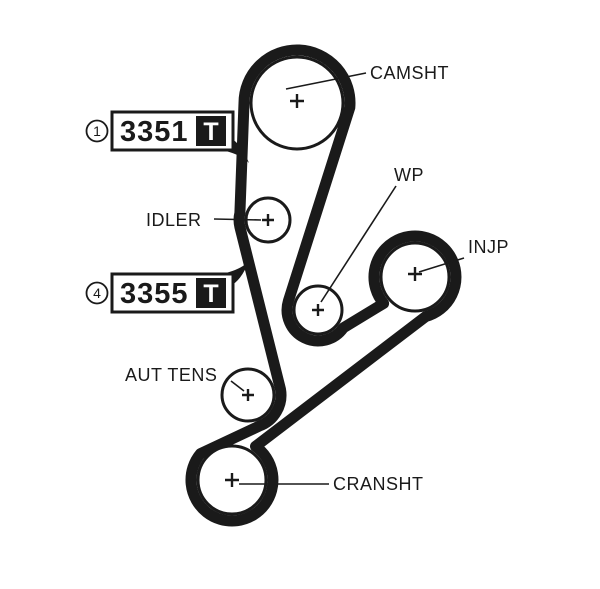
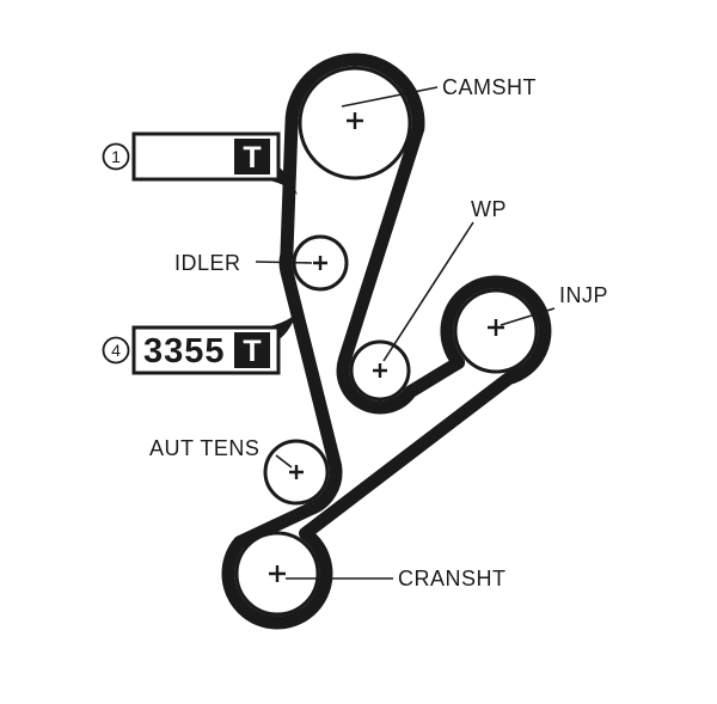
- 3351
  T
  1
  3355
  T
  4
  CAMSHT
  WP
  INJP
  IDLER
  AUT TENS
  CRANSHT
